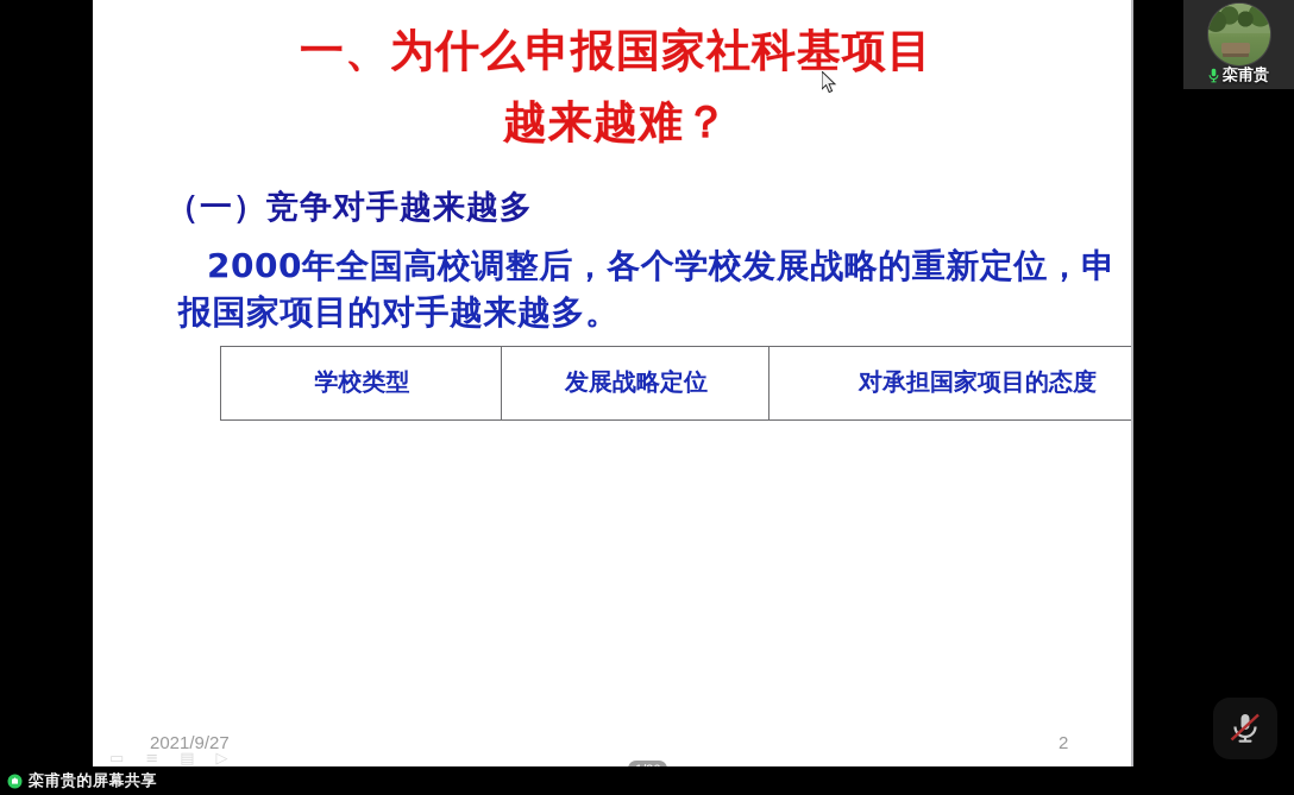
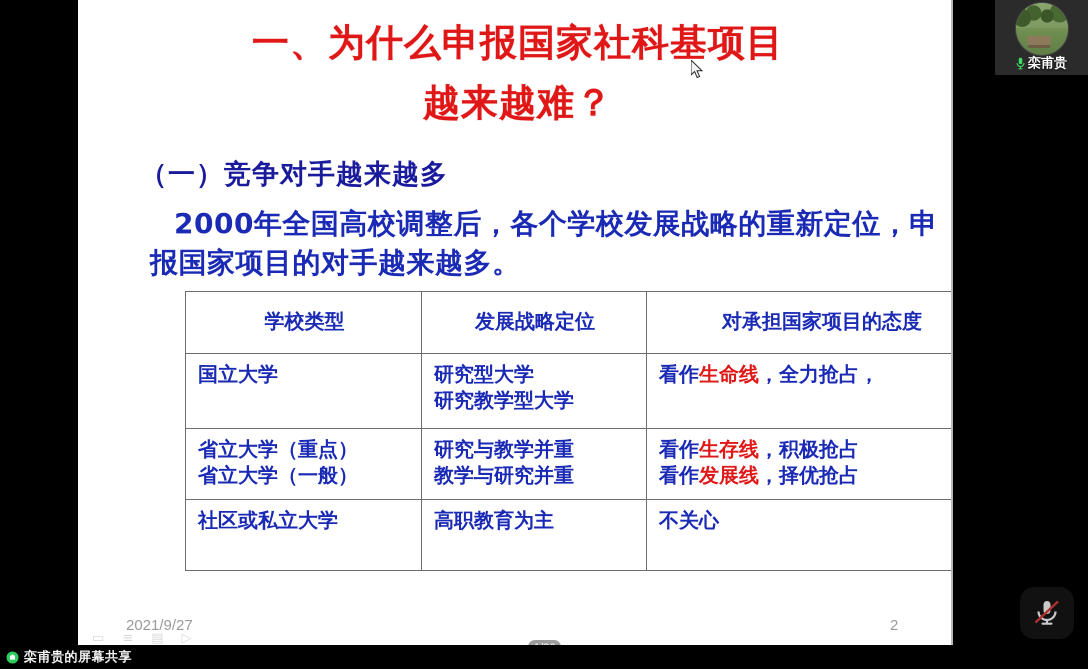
  一、为什么申报国家社科基项目
  越来越难？
  （一）竞争对手越来越多
  2000年全国高校调整后，各个学校发展战略的重新定位，申报国家项目的对手越来越多。
  学校类型	发展战略定位	对承担国家项目的态度
+ 国立大学	研究型大学研究教学型大学	看作生命线，全力抢占，
+ 省立大学（重点）省立大学（一般）	研究与教学并重教学与研究并重	看作生存线，积极抢占看作发展线，择优抢占
+ 社区或私立大学	高职教育为主	不关心
  2021/9/27
  2
  ▭
  ≡
  ▤
  ▷
  栾甫贵
  栾甫贵的屏幕共享
